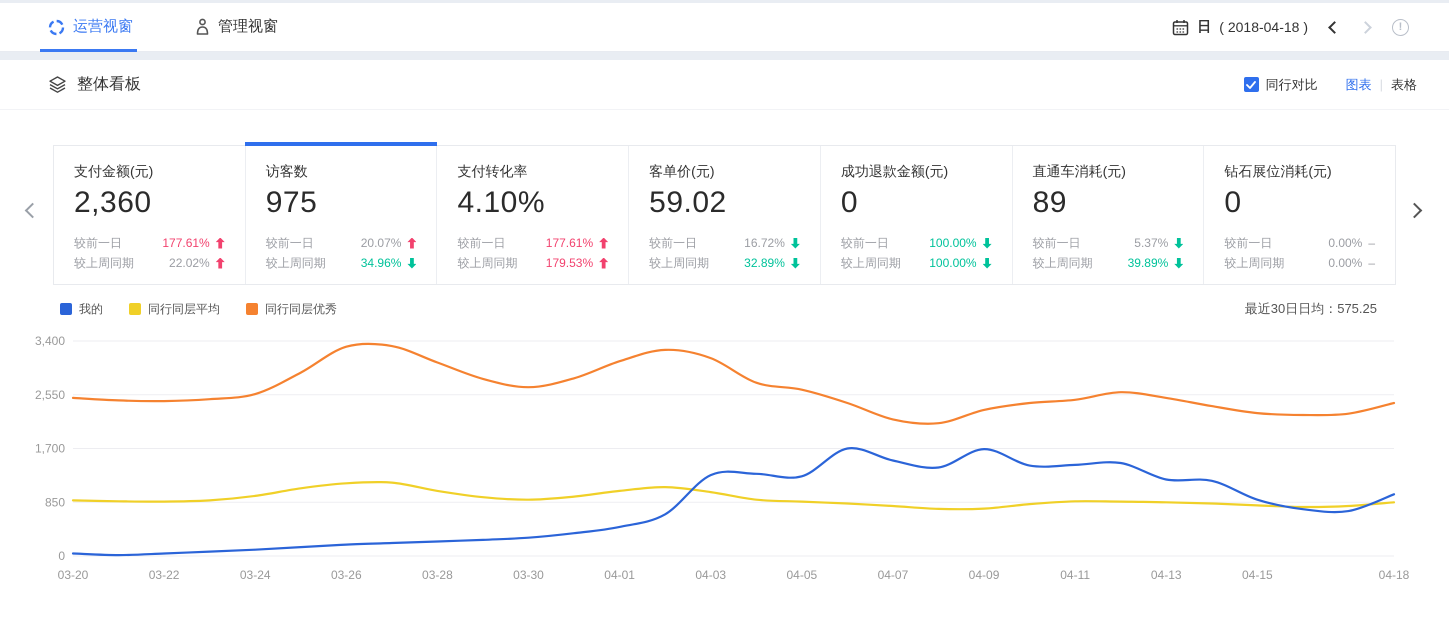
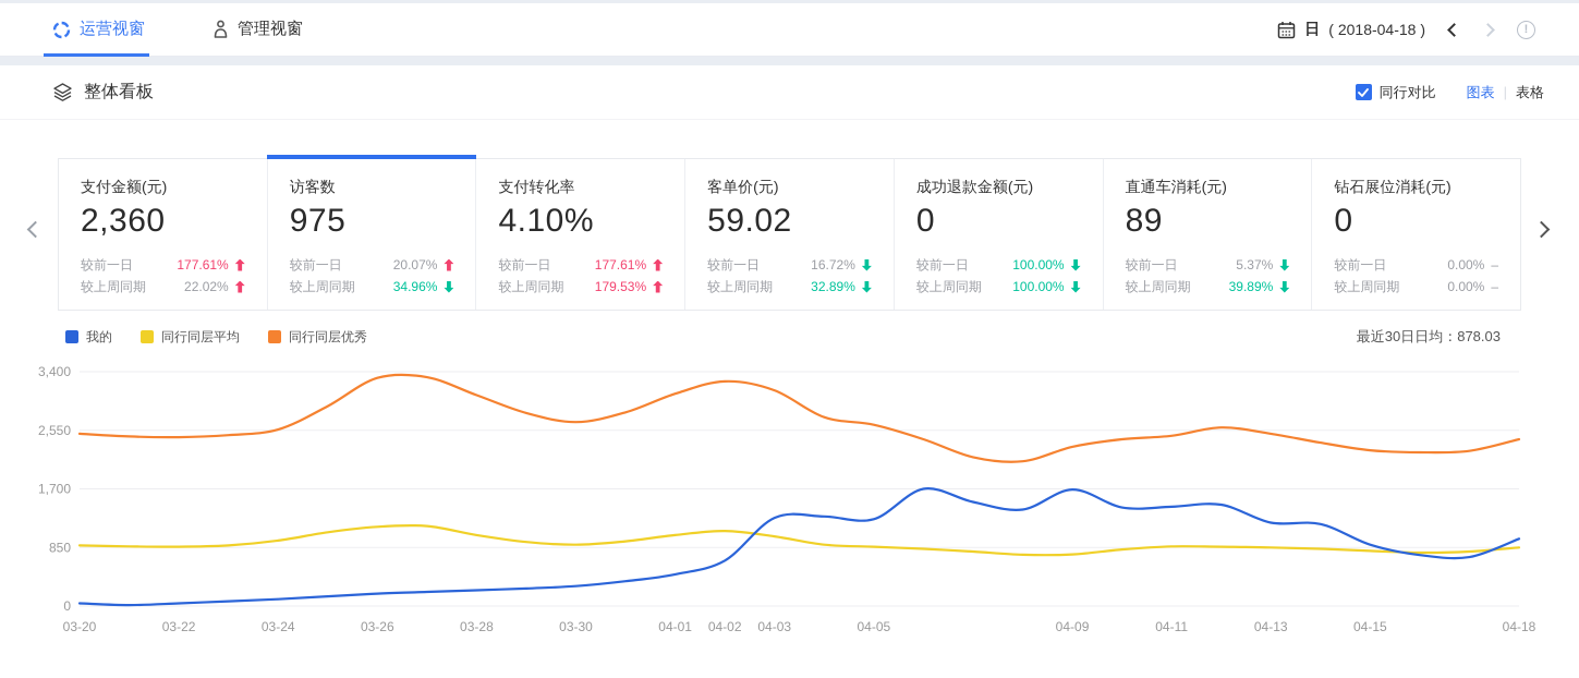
  运营视窗
  管理视窗
  日
  ( 2018-04-18 )
  !
  整体看板
  同行对比
  图表
  |
  表格
  支付金额(元)
  2,360
  较前一日
  177.61%
  较上周同期
  22.02%
  访客数
  975
  较前一日
  20.07%
  较上周同期
  34.96%
  支付转化率
  4.10%
  较前一日
  177.61%
  较上周同期
  179.53%
  客单价(元)
  59.02
  较前一日
  16.72%
  较上周同期
  32.89%
  成功退款金额(元)
  0
  较前一日
  100.00%
  较上周同期
  100.00%
  直通车消耗(元)
  89
  较前一日
  5.37%
  较上周同期
  39.89%
  钻石展位消耗(元)
  0
  较前一日
  0.00%
  –
  较上周同期
  0.00%
  –
  我的
  同行同层平均
  同行同层优秀
- 最近30日日均：575.25
+ 最近30日日均：878.03
  0
  850
  1,700
  2,550
  3,400
  03-20
  03-22
  03-24
  03-26
  03-28
  03-30
  04-01
  04-03
  04-05
- 04-07
+ 04-02
  04-09
  04-11
  04-13
  04-15
  04-18
